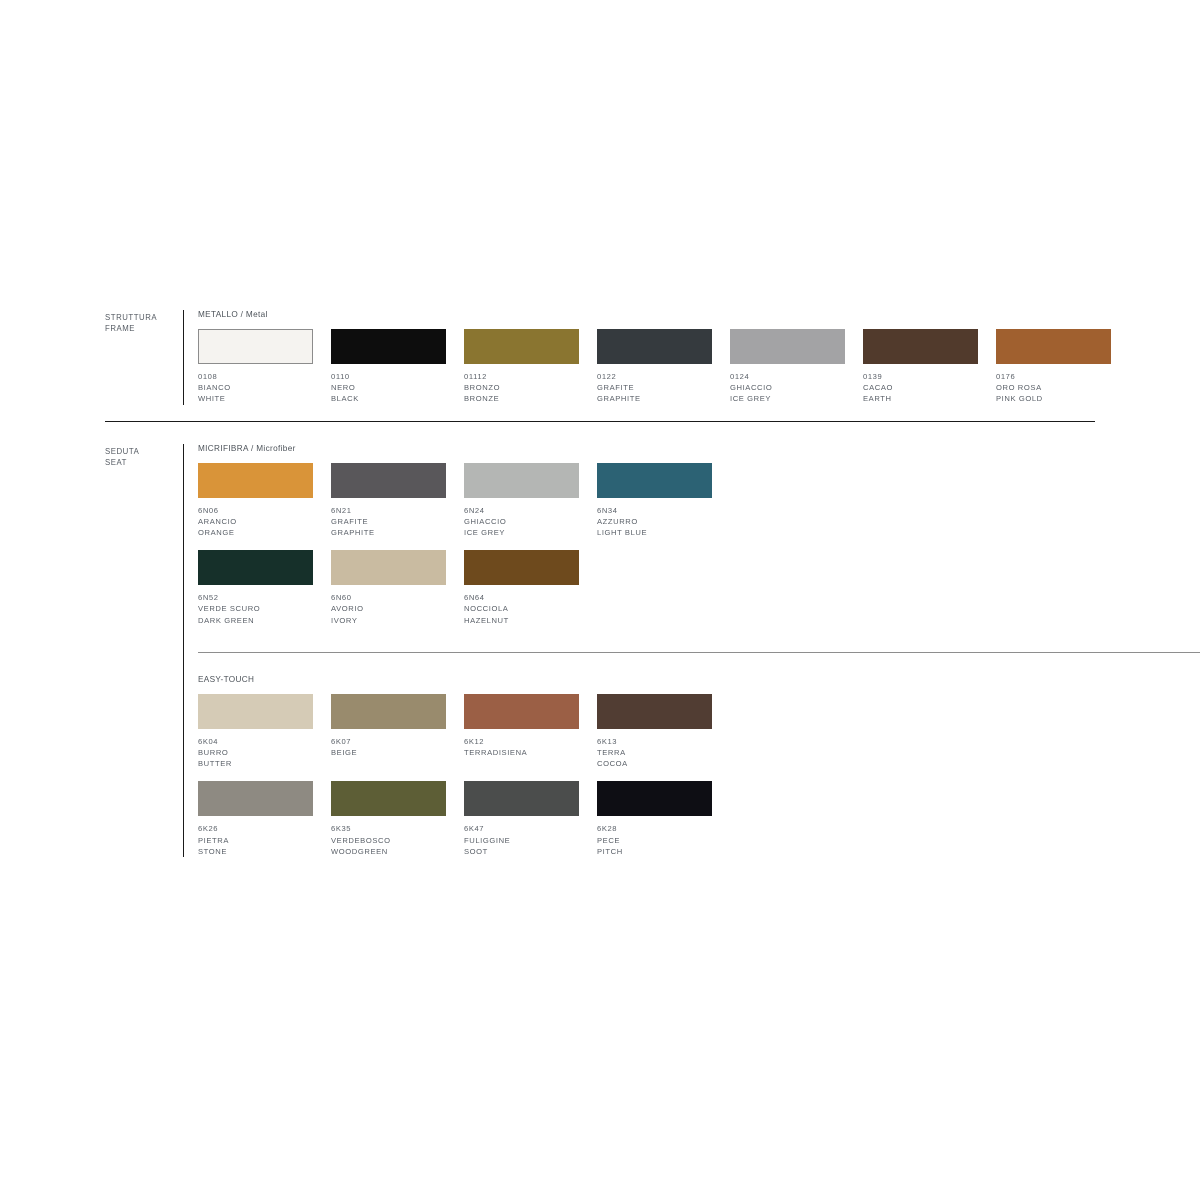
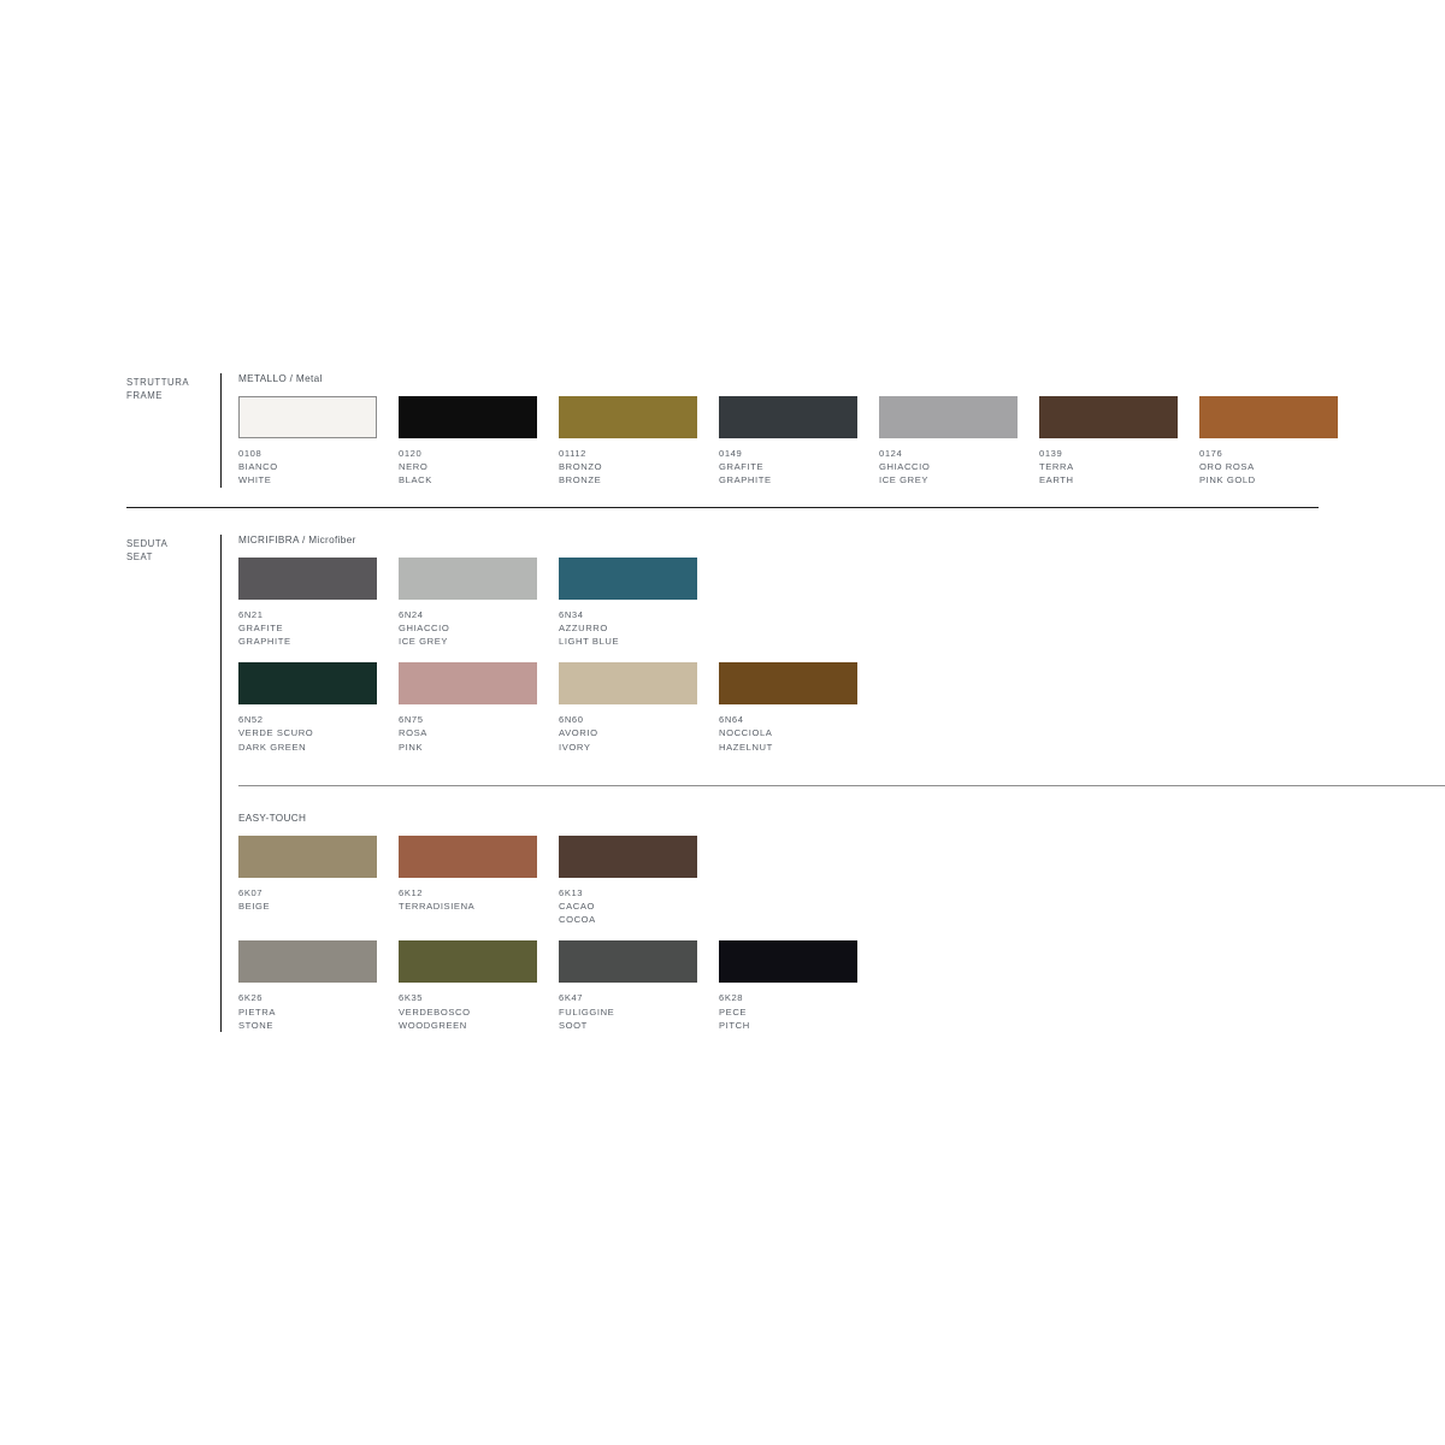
  STRUTTURA
  FRAME
  METALLO / Metal
  0108
  BIANCO
  WHITE
- 0110
+ 0120
  NERO
  BLACK
  01112
  BRONZO
  BRONZE
- 0122
+ 0149
  GRAFITE
  GRAPHITE
  0124
  GHIACCIO
  ICE GREY
  0139
- CACAO
+ TERRA
  EARTH
  0176
  ORO ROSA
  PINK GOLD
  SEDUTA
  SEAT
  MICRIFIBRA / Microfiber
- 6N06
- ARANCIO
- ORANGE
  6N21
  GRAFITE
  GRAPHITE
  6N24
  GHIACCIO
  ICE GREY
  6N34
  AZZURRO
  LIGHT BLUE
  6N52
  VERDE SCURO
  DARK GREEN
+ 6N75
+ ROSA
+ PINK
  6N60
  AVORIO
  IVORY
  6N64
  NOCCIOLA
  HAZELNUT
  EASY-TOUCH
- 6K04
- BURRO
- BUTTER
  6K07
  BEIGE
  6K12
  TERRADISIENA
  6K13
- TERRA
+ CACAO
  COCOA
  6K26
  PIETRA
  STONE
  6K35
  VERDEBOSCO
  WOODGREEN
  6K47
  FULIGGINE
  SOOT
  6K28
  PECE
  PITCH
